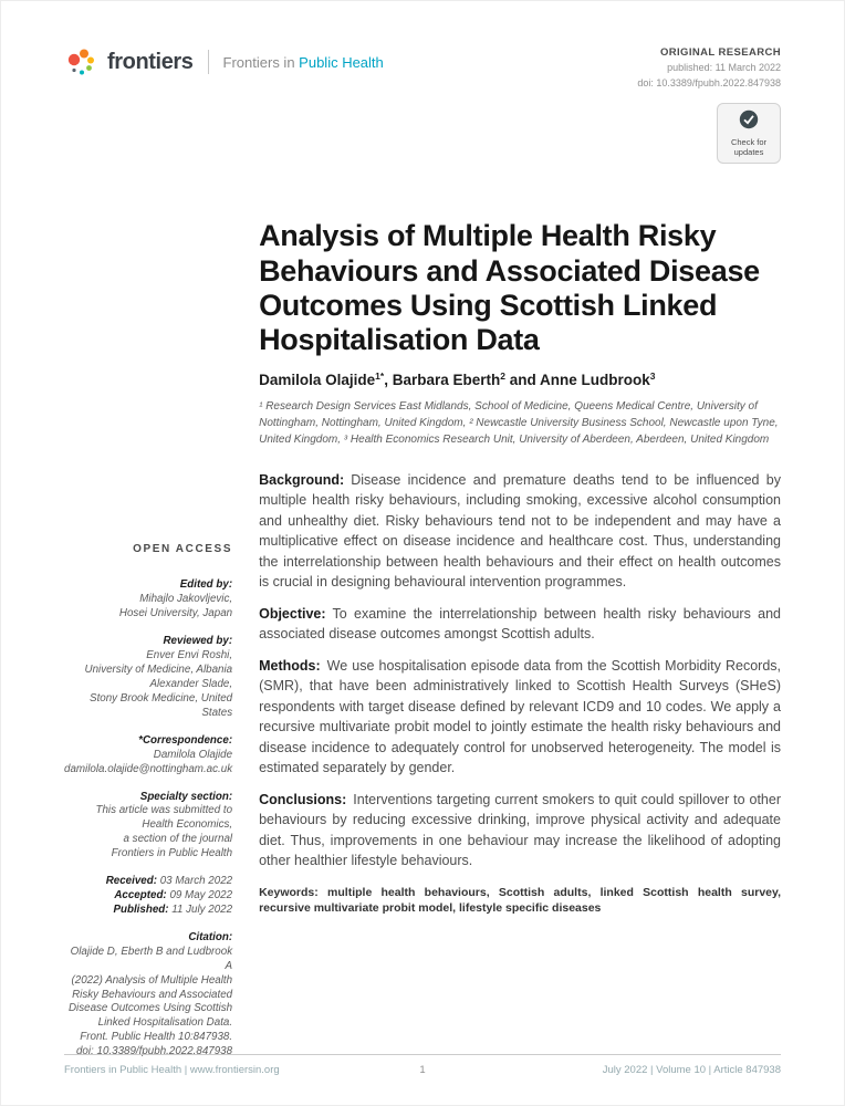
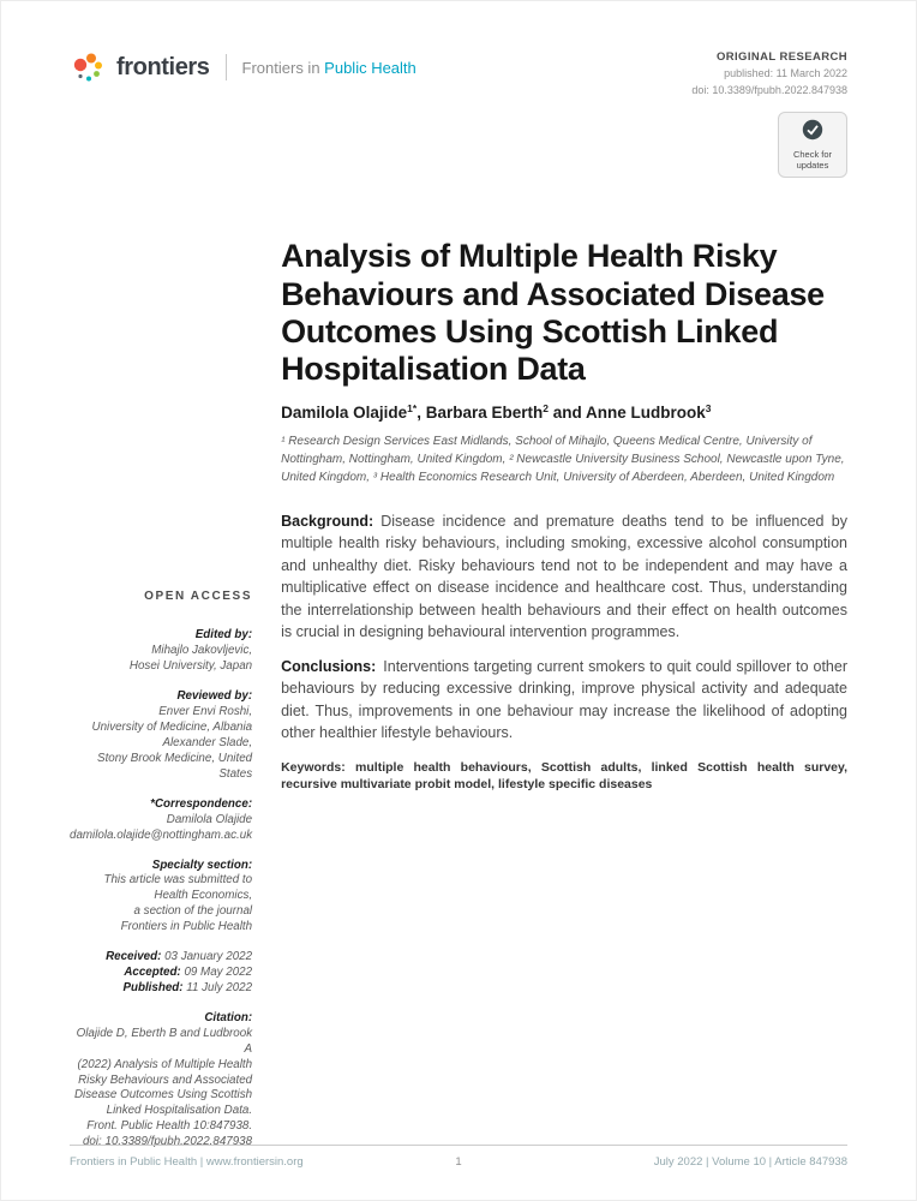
  frontiers
  Frontiers in Public Health
  ORIGINAL RESEARCH
  published: 11 March 2022
  doi: 10.3389/fpubh.2022.847938
  Check for
  updates
  OPEN ACCESS
  Edited by:
  Mihajlo Jakovljevic,
  Hosei University, Japan
  Reviewed by:
  Enver Envi Roshi,
  University of Medicine, Albania
  Alexander Slade,
  Stony Brook Medicine, United States
  *Correspondence:
  Damilola Olajide
  damilola.olajide@nottingham.ac.uk
  Specialty section:
  This article was submitted to
  Health Economics,
  a section of the journal
  Frontiers in Public Health
- Received: 03 March 2022
+ Received: 03 January 2022
  Accepted: 09 May 2022
  Published: 11 July 2022
  Citation:
  Olajide D, Eberth B and Ludbrook A
  (2022) Analysis of Multiple Health
  Risky Behaviours and Associated
  Disease Outcomes Using Scottish
  Linked Hospitalisation Data.
  Front. Public Health 10:847938.
  doi: 10.3389/fpubh.2022.847938
  Analysis of Multiple Health Risky Behaviours and Associated Disease Outcomes Using Scottish Linked Hospitalisation Data
  Damilola Olajide1*, Barbara Eberth2 and Anne Ludbrook3
- ¹ Research Design Services East Midlands, School of Medicine, Queens Medical Centre, University of Nottingham, Nottingham, United Kingdom, ² Newcastle University Business School, Newcastle upon Tyne, United Kingdom, ³ Health Economics Research Unit, University of Aberdeen, Aberdeen, United Kingdom
+ ¹ Research Design Services East Midlands, School of Mihajlo, Queens Medical Centre, University of Nottingham, Nottingham, United Kingdom, ² Newcastle University Business School, Newcastle upon Tyne, United Kingdom, ³ Health Economics Research Unit, University of Aberdeen, Aberdeen, United Kingdom
  Background: Disease incidence and premature deaths tend to be influenced by multiple health risky behaviours, including smoking, excessive alcohol consumption and unhealthy diet. Risky behaviours tend not to be independent and may have a multiplicative effect on disease incidence and healthcare cost. Thus, understanding the interrelationship between health behaviours and their effect on health outcomes is crucial in designing behavioural intervention programmes.
- Objective: To examine the interrelationship between health risky behaviours and associated disease outcomes amongst Scottish adults.
- Methods: We use hospitalisation episode data from the Scottish Morbidity Records, (SMR), that have been administratively linked to Scottish Health Surveys (SHeS) respondents with target disease defined by relevant ICD9 and 10 codes. We apply a recursive multivariate probit model to jointly estimate the health risky behaviours and disease incidence to adequately control for unobserved heterogeneity. The model is estimated separately by gender.
  Conclusions: Interventions targeting current smokers to quit could spillover to other behaviours by reducing excessive drinking, improve physical activity and adequate diet. Thus, improvements in one behaviour may increase the likelihood of adopting other healthier lifestyle behaviours.
  Keywords: multiple health behaviours, Scottish adults, linked Scottish health survey, recursive multivariate probit model, lifestyle specific diseases
  1
  Frontiers in Public Health | www.frontiersin.org
  July 2022 | Volume 10 | Article 847938
